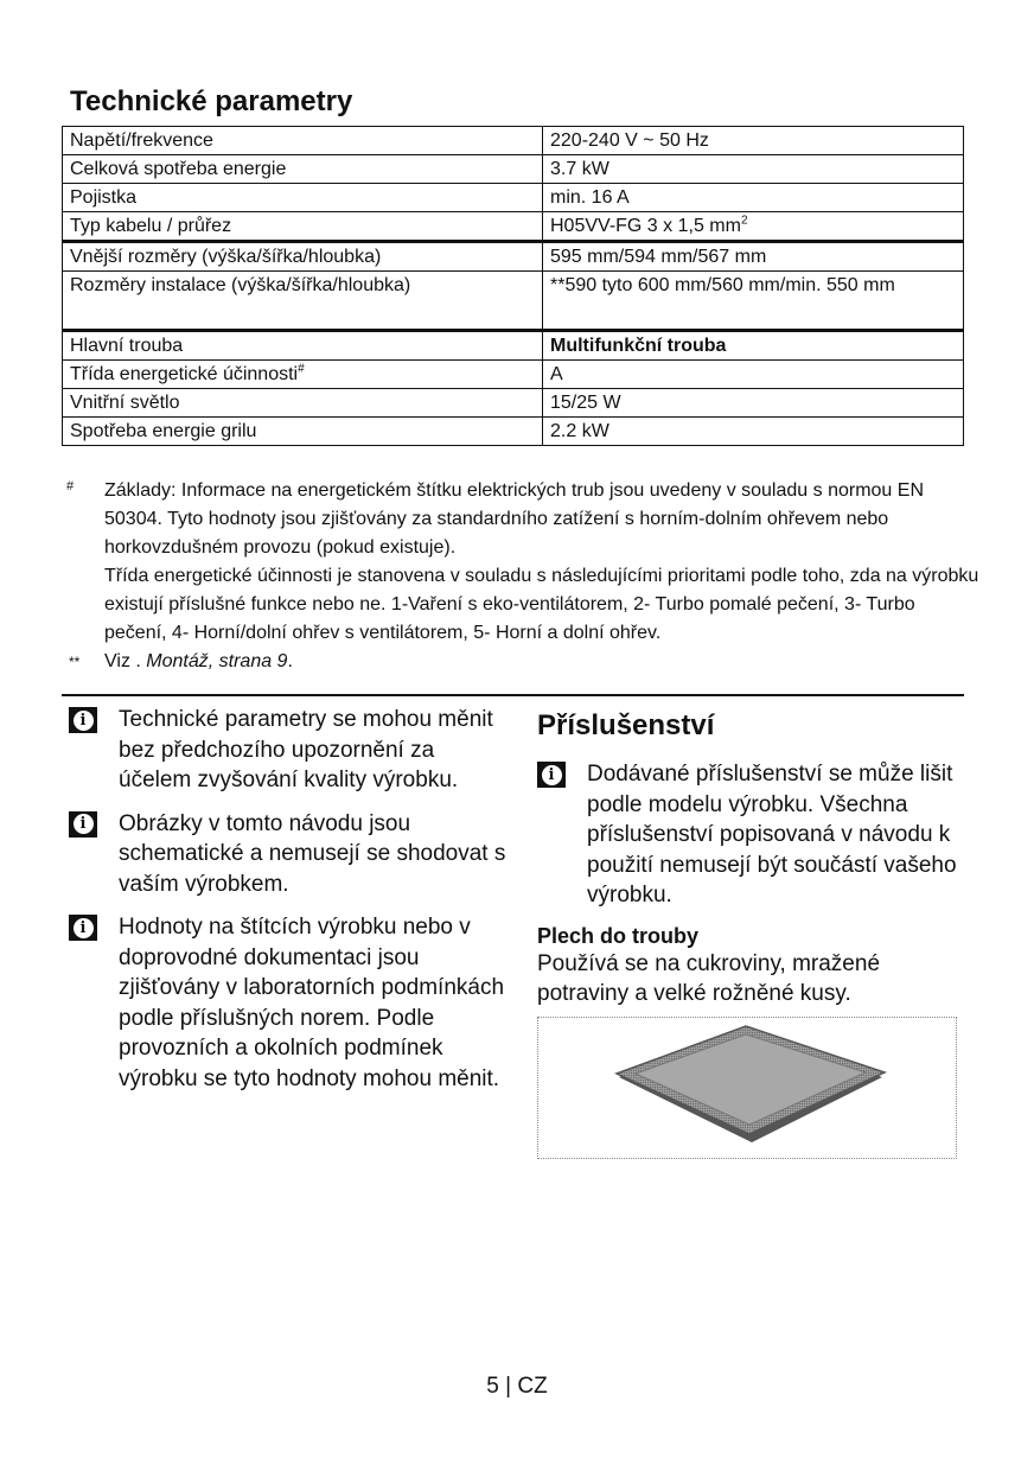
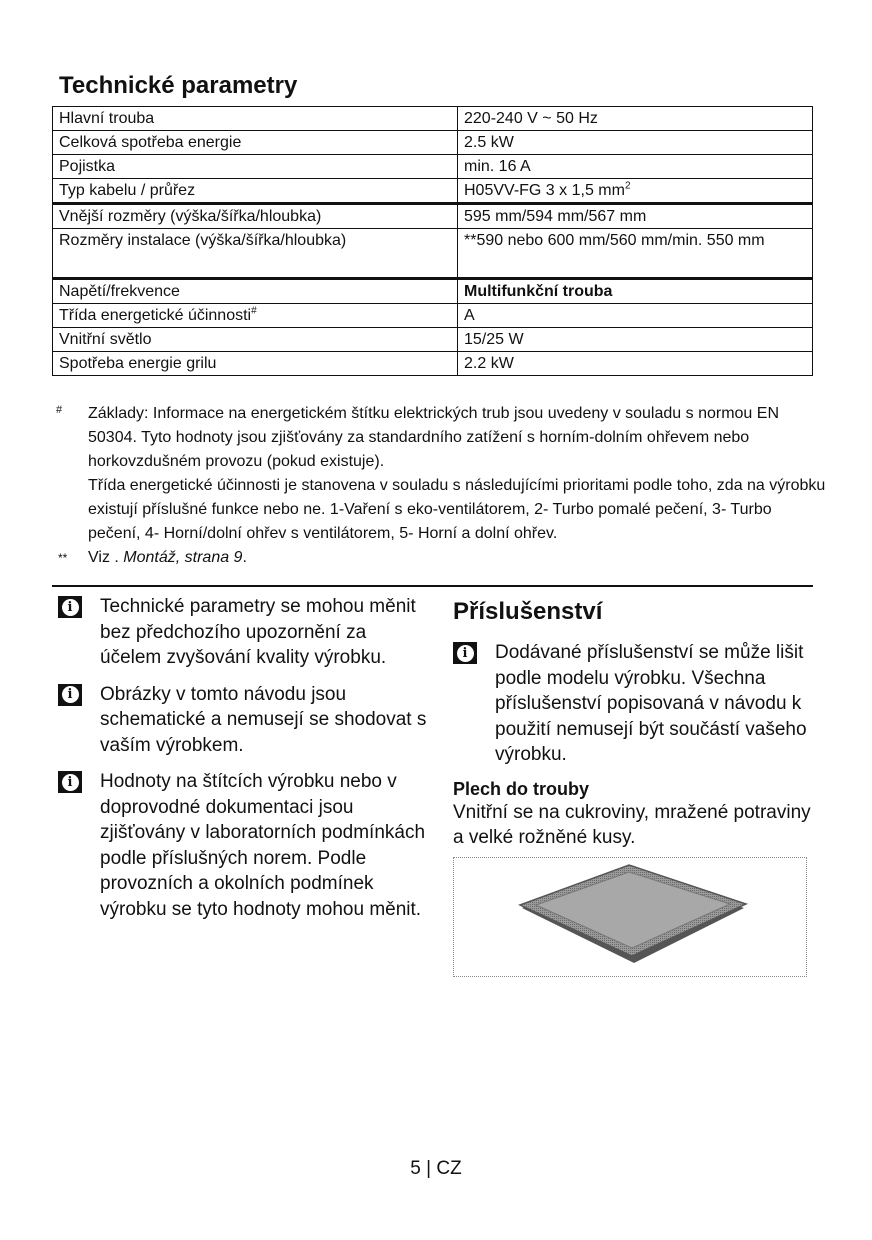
  Technické parametry
- Napětí/frekvence	220-240 V ~ 50 Hz
+ Hlavní trouba	220-240 V ~ 50 Hz
- Celková spotřeba energie	3.7 kW
+ Celková spotřeba energie	2.5 kW
  Pojistka	min. 16 A
  Typ kabelu / průřez	H05VV-FG 3 x 1,5 mm2
  Vnější rozměry (výška/šířka/hloubka)	595 mm/594 mm/567 mm
- Rozměry instalace (výška/šířka/hloubka)	**590 tyto 600 mm/560 mm/min. 550 mm
+ Rozměry instalace (výška/šířka/hloubka)	**590 nebo 600 mm/560 mm/min. 550 mm
- Hlavní trouba	Multifunkční trouba
+ Napětí/frekvence	Multifunkční trouba
  Třída energetické účinnosti#	A
  Vnitřní světlo	15/25 W
  Spotřeba energie grilu	2.2 kW
  #
  Základy: Informace na energetickém štítku elektrických trub jsou uvedeny v souladu s normou EN 50304. Tyto hodnoty jsou zjišťovány za standardního zatížení s horním-dolním ohřevem nebo horkovzdušném provozu (pokud existuje).
  Třída energetické účinnosti je stanovena v souladu s následujícími prioritami podle toho, zda na výrobku existují příslušné funkce nebo ne. 1-Vaření s eko-ventilátorem, 2- Turbo pomalé pečení, 3- Turbo pečení, 4- Horní/dolní ohřev s ventilátorem, 5- Horní a dolní ohřev.
  **
  Viz . Montáž, strana 9.
  i
  Technické parametry se mohou měnit bez předchozího upozornění za účelem zvyšování kvality výrobku.
  i
  Obrázky v tomto návodu jsou schematické a nemusejí se shodovat s vaším výrobkem.
  i
  Hodnoty na štítcích výrobku nebo v doprovodné dokumentaci jsou zjišťovány v laboratorních podmínkách podle příslušných norem. Podle provozních a okolních podmínek výrobku se tyto hodnoty mohou měnit.
  Příslušenství
  i
  Dodávané příslušenství se může lišit podle modelu výrobku. Všechna příslušenství popisovaná v návodu k použití nemusejí být součástí vašeho výrobku.
  Plech do trouby
- Používá se na cukroviny, mražené potraviny a velké rožněné kusy.
+ Vnitřní se na cukroviny, mražené potraviny a velké rožněné kusy.
  5 | CZ
